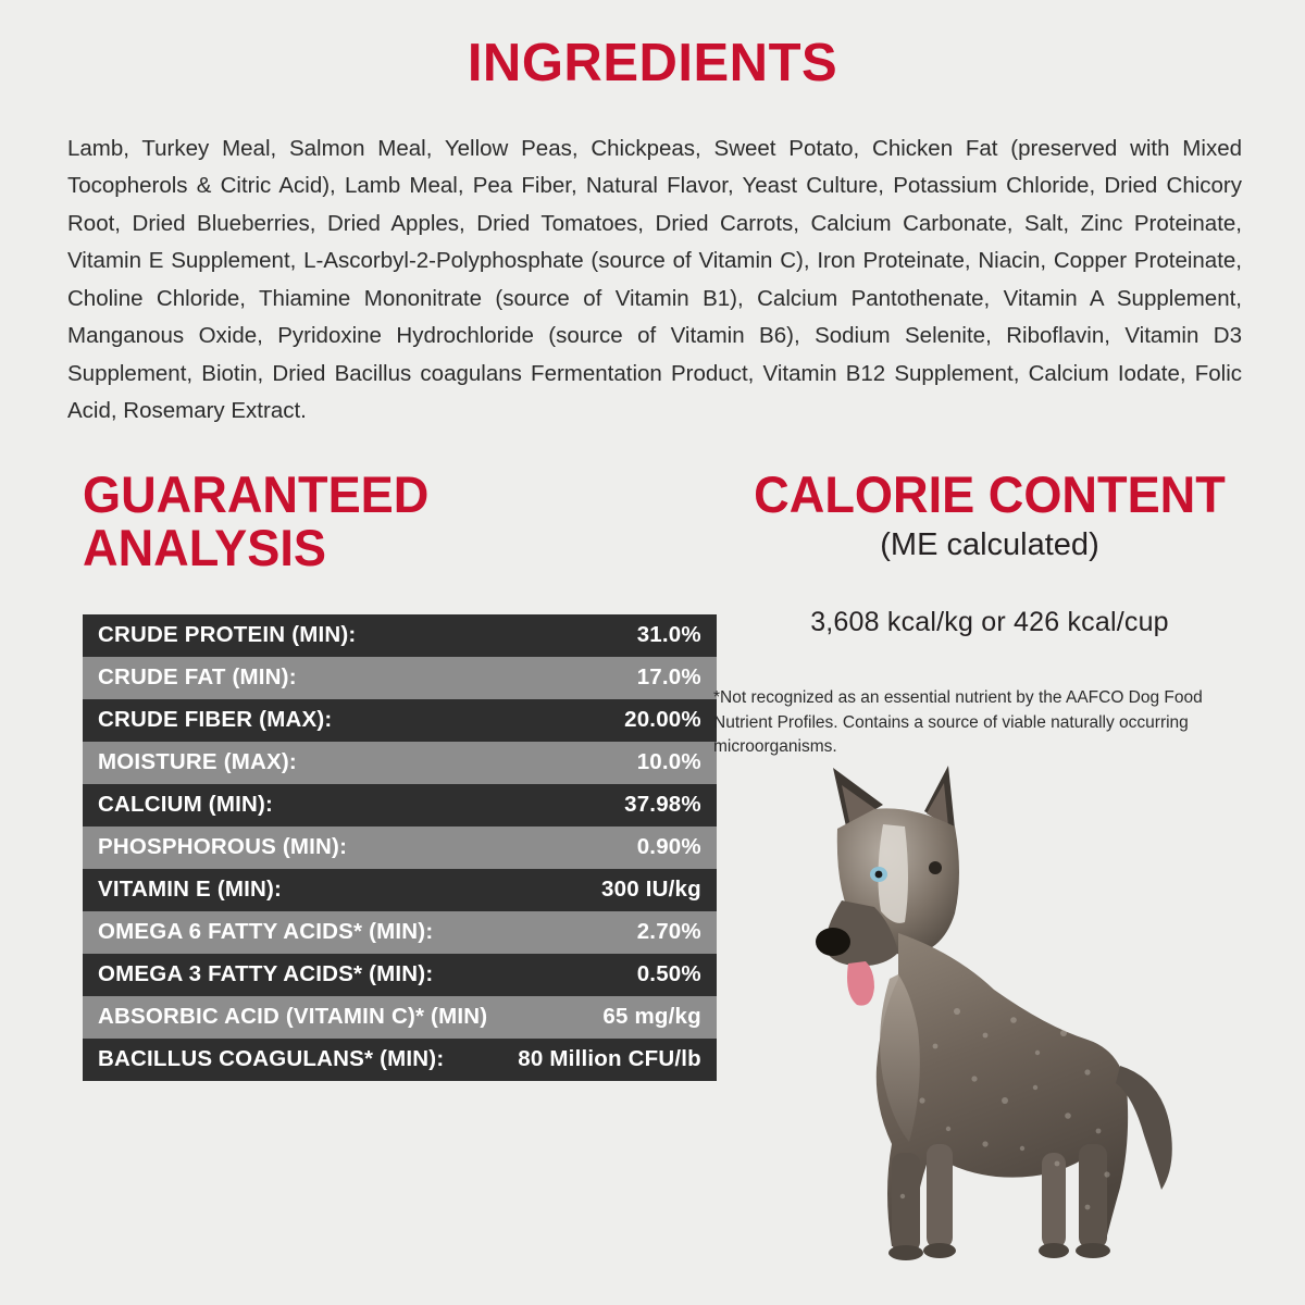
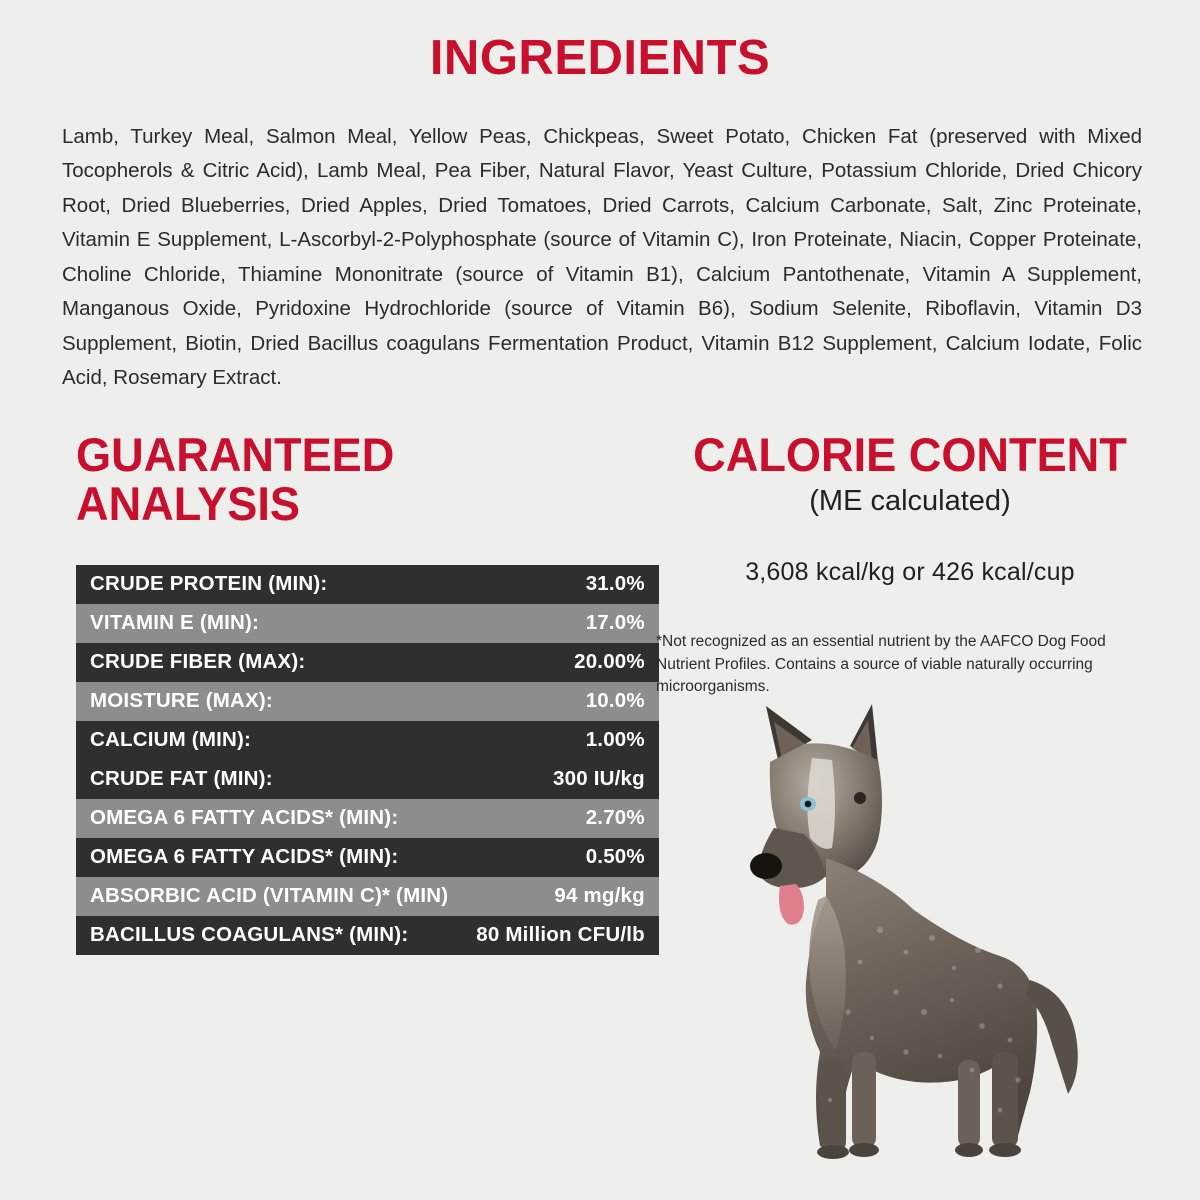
  INGREDIENTS
  Lamb, Turkey Meal, Salmon Meal, Yellow Peas, Chickpeas, Sweet Potato, Chicken Fat (preserved with Mixed Tocopherols & Citric Acid), Lamb Meal, Pea Fiber, Natural Flavor, Yeast Culture, Potassium Chloride, Dried Chicory Root, Dried Blueberries, Dried Apples, Dried Tomatoes, Dried Carrots, Calcium Carbonate, Salt, Zinc Proteinate, Vitamin E Supplement, L-Ascorbyl-2-Polyphosphate (source of Vitamin C), Iron Proteinate, Niacin, Copper Proteinate, Choline Chloride, Thiamine Mononitrate (source of Vitamin B1), Calcium Pantothenate, Vitamin A Supplement, Manganous Oxide, Pyridoxine Hydrochloride (source of Vitamin B6), Sodium Selenite, Riboflavin, Vitamin D3 Supplement, Biotin, Dried Bacillus coagulans Fermentation Product, Vitamin B12 Supplement, Calcium Iodate, Folic Acid, Rosemary Extract.
  GUARANTEED ANALYSIS
  CRUDE PROTEIN (MIN):	31.0%
- CRUDE FAT (MIN):	17.0%
+ VITAMIN E (MIN):	17.0%
  CRUDE FIBER (MAX):	20.00%
  MOISTURE (MAX):	10.0%
- CALCIUM (MIN):	37.98%
+ CALCIUM (MIN):	1.00%
- PHOSPHOROUS (MIN):	0.90%
- VITAMIN E (MIN):	300 IU/kg
+ CRUDE FAT (MIN):	300 IU/kg
  OMEGA 6 FATTY ACIDS* (MIN):	2.70%
- OMEGA 3 FATTY ACIDS* (MIN):	0.50%
+ OMEGA 6 FATTY ACIDS* (MIN):	0.50%
- ABSORBIC ACID (VITAMIN C)* (MIN)	65 mg/kg
+ ABSORBIC ACID (VITAMIN C)* (MIN)	94 mg/kg
  BACILLUS COAGULANS* (MIN):	80 Million CFU/lb
  CALORIE CONTENT
  (ME calculated)
  3,608 kcal/kg or 426 kcal/cup
  *Not recognized as an essential nutrient by the AAFCO Dog Food Nutrient Profiles. Contains a source of viable naturally occurring microorganisms.
